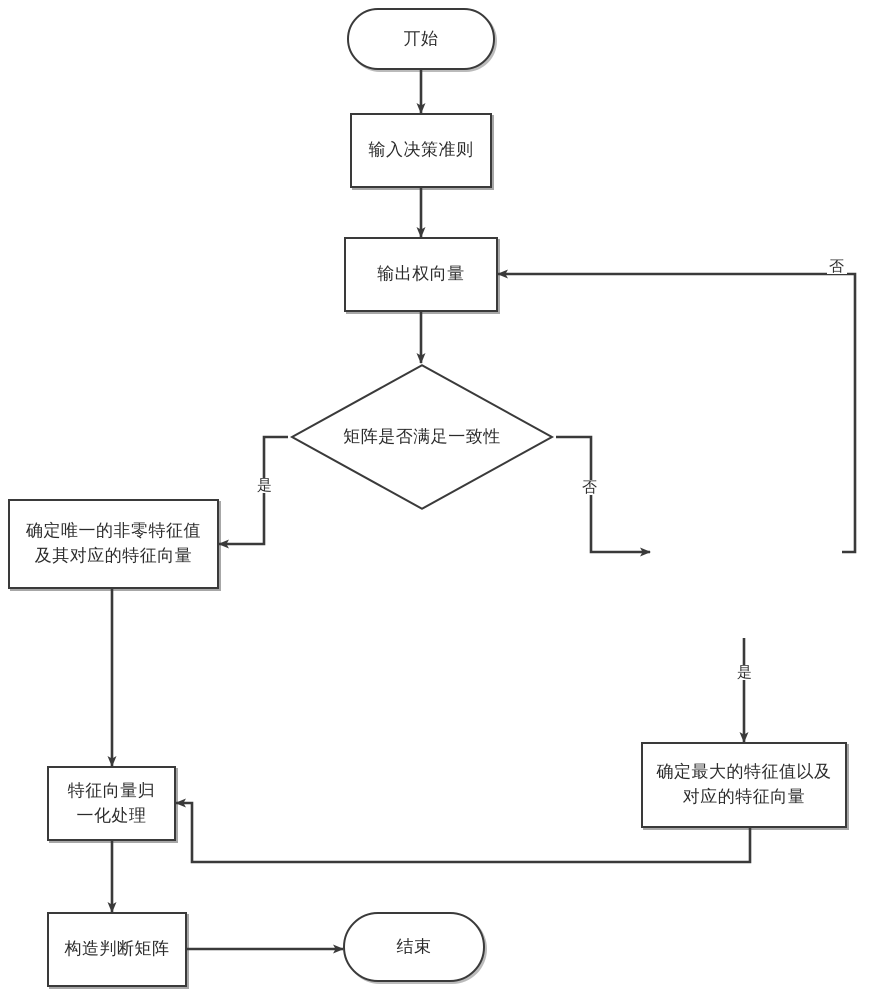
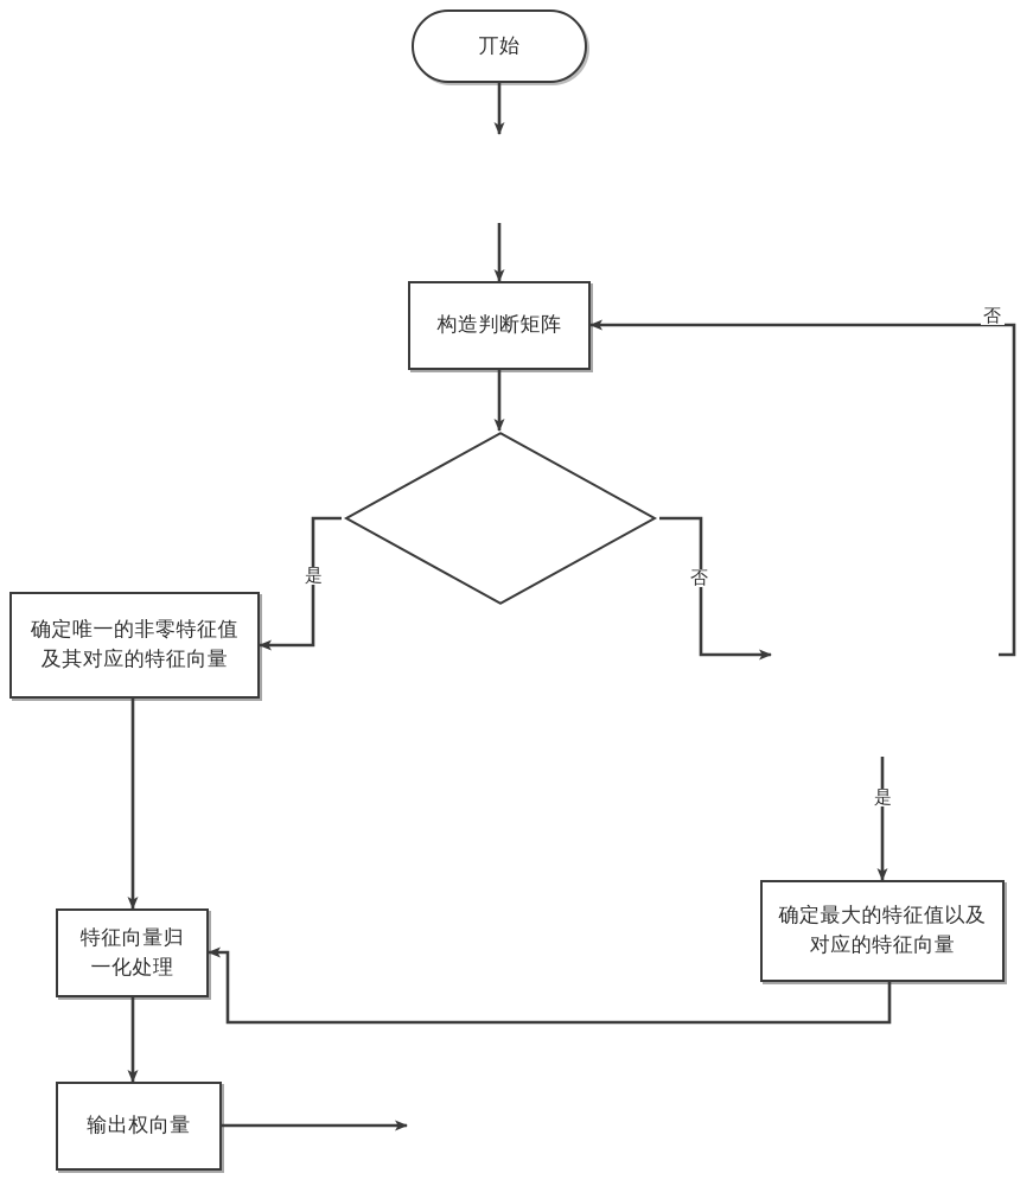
  丌始
- 输入决策准则
- 输出权向量
+ 构造判断矩阵
- 矩阵是否满足一致性
  确定唯一的非零特征值
  及其对应的特征向量
  确定最大的特征值以及
  对应的特征向量
  特征向量归
  一化处理
- 构造判断矩阵
+ 输出权向量
- 结束
  是
  否
  否
  是
